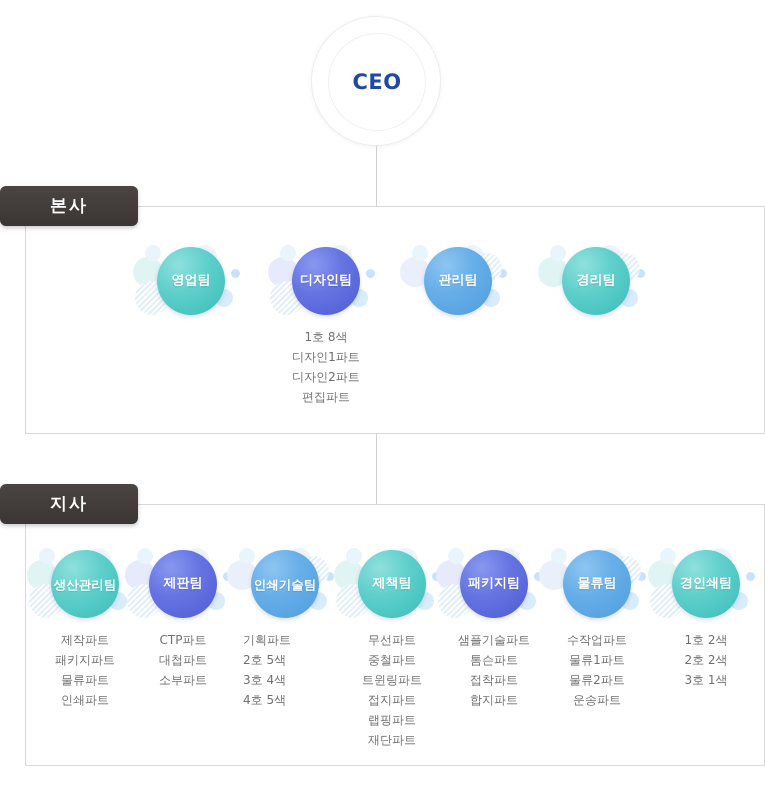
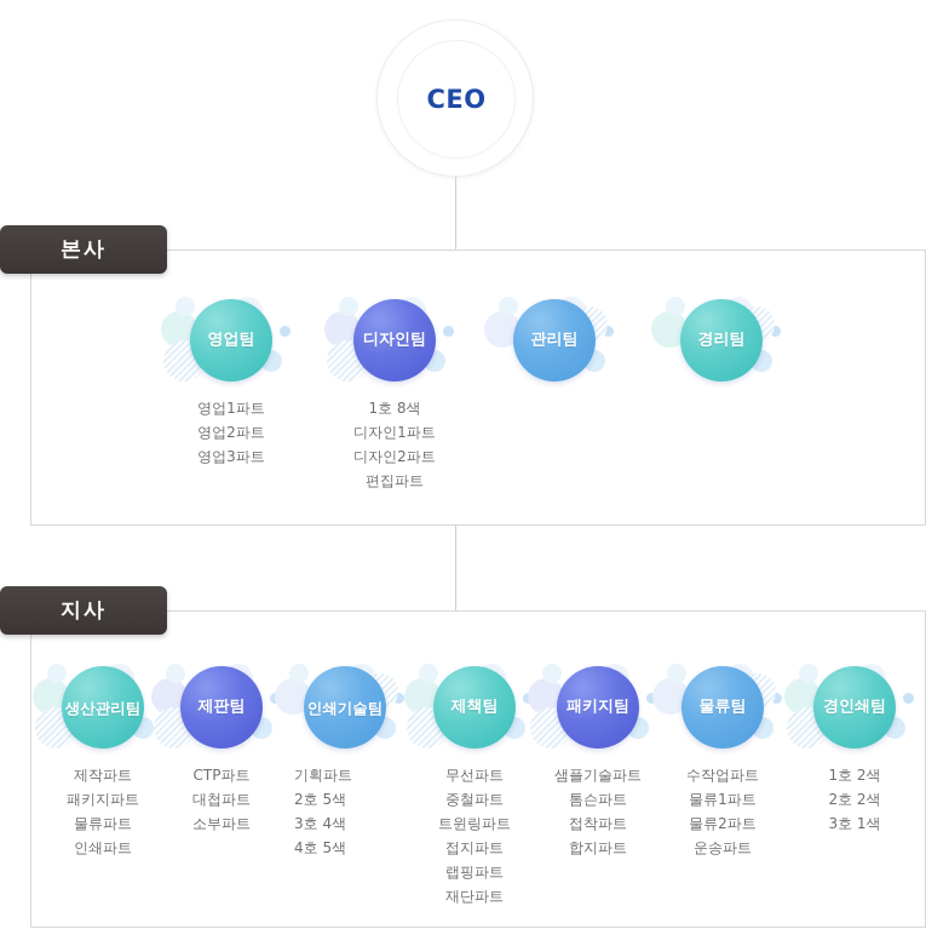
  CEO
  본사
  영업팀
+ 영업1파트
+ 영업2파트
+ 영업3파트
  디자인팀
  1호 8색
  디자인1파트
  디자인2파트
  편집파트
  관리팀
  경리팀
  지사
  생산
  관리팀
  제작파트
  패키지파트
  물류파트
  인쇄파트
  제판팀
  CTP파트
  대첩파트
  소부파트
  인쇄
  기술팀
  기획파트
  2호 5색
  3호 4색
  4호 5색
  제책팀
  무선파트
  중철파트
  트윈링파트
  접지파트
  랩핑파트
  재단파트
  패키지팀
  샘플기술파트
  톰슨파트
  접착파트
  합지파트
  물류팀
  수작업파트
  물류1파트
  물류2파트
  운송파트
  경인쇄팀
  1호 2색
  2호 2색
  3호 1색
